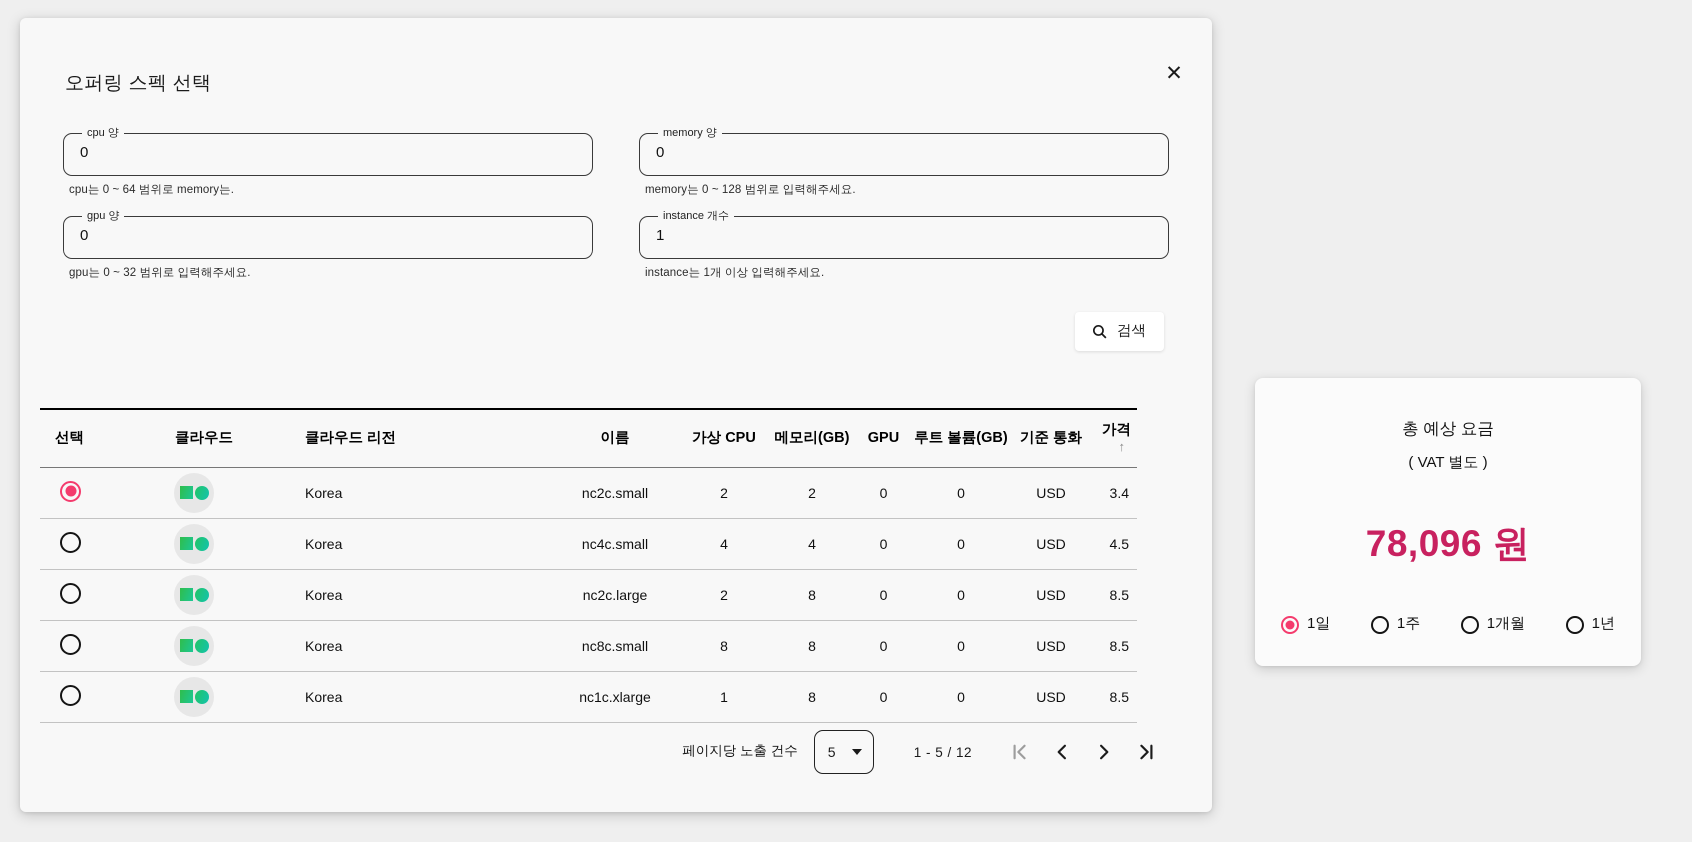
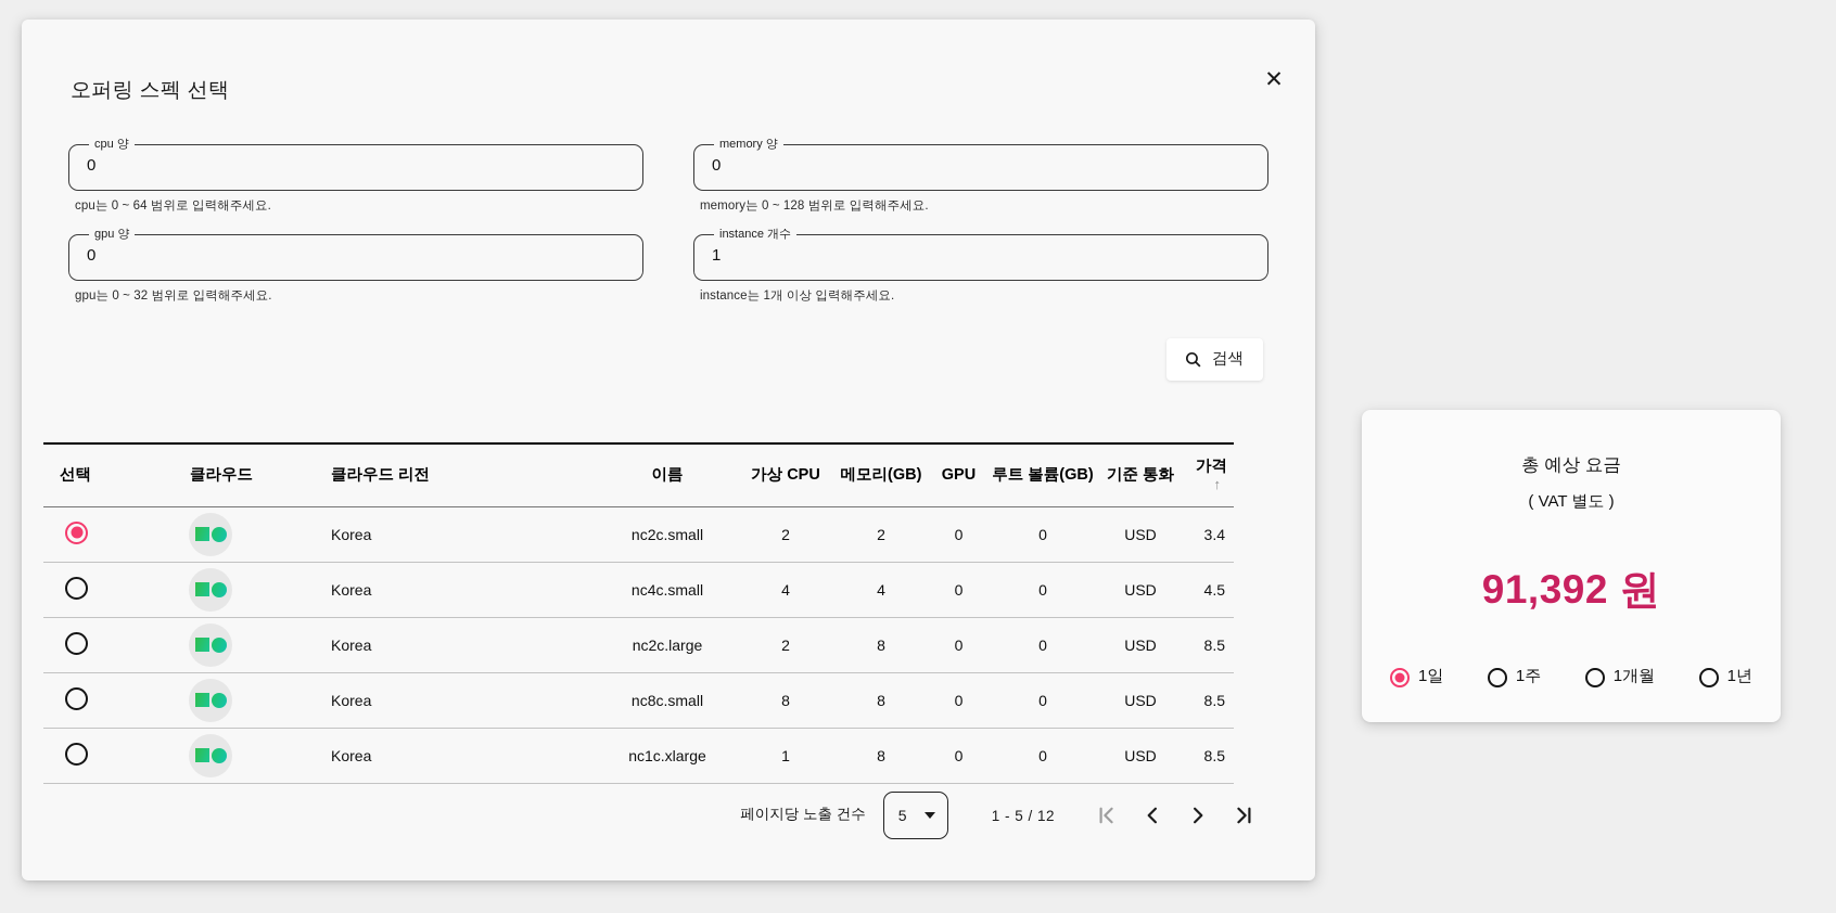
  오퍼링 스펙 선택
  ✕
  cpu 양
  0
- cpu는 0 ~ 64 범위로 memory는.
+ cpu는 0 ~ 64 범위로 입력해주세요.
  memory 양
  0
  memory는 0 ~ 128 범위로 입력해주세요.
  gpu 양
  0
  gpu는 0 ~ 32 범위로 입력해주세요.
  instance 개수
  1
  instance는 1개 이상 입력해주세요.
  검색
  선택	클라우드	클라우드 리전	이름	가상 CPU	메모리(GB)	GPU	루트 볼륨(GB)	기준 통화	가격↑
  		Korea	nc2c.small	2	2	0	0	USD	3.4
  		Korea	nc4c.small	4	4	0	0	USD	4.5
  		Korea	nc2c.large	2	8	0	0	USD	8.5
  		Korea	nc8c.small	8	8	0	0	USD	8.5
  		Korea	nc1c.xlarge	1	8	0	0	USD	8.5
  페이지당 노출 건수
  5
  1 - 5 / 12
  총 예상 요금
  ( VAT 별도 )
- 78,096 원
+ 91,392 원
  1일
  1주
  1개월
  1년
